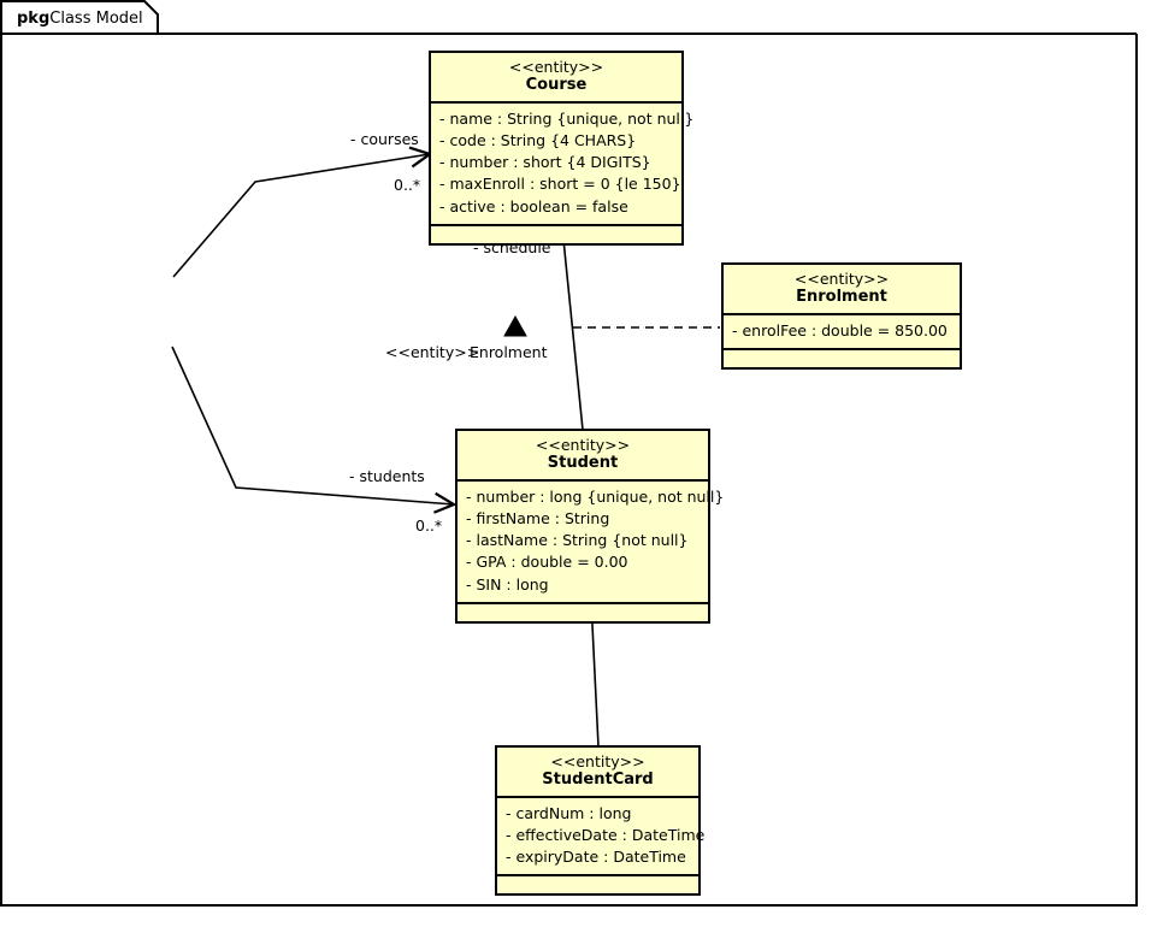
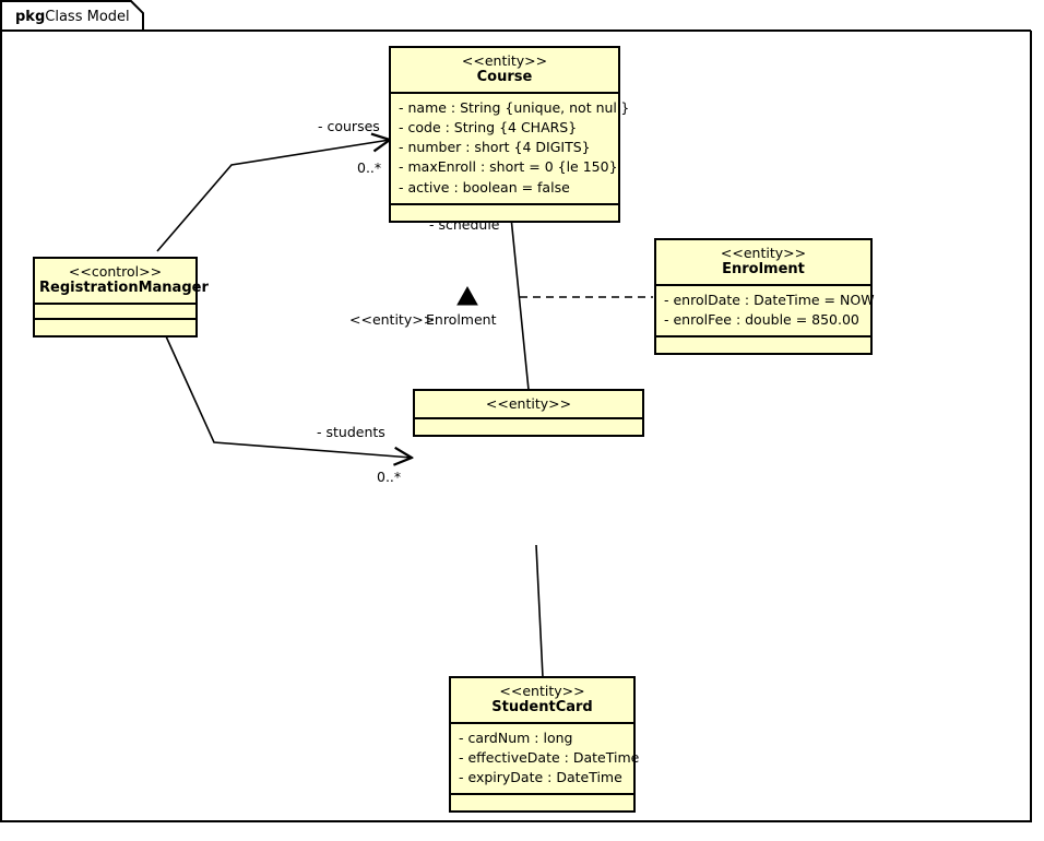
  pkgClass Model
  - courses
  0..*
  - students
  0..*
  - schedule
  <<entity>>
  Enrolment
+ <<control>>
+ RegistrationManager
  <<entity>>
  Course
  - name : String {unique, not null}
  - code : String {4 CHARS}
  - number : short {4 DIGITS}
  - maxEnroll : short = 0 {le 150}
  - active : boolean = false
  <<entity>>
  Enrolment
+ - enrolDate : DateTime = NOW
  - enrolFee : double = 850.00
  <<entity>>
- Student
- - number : long {unique, not null}
- - firstName : String
- - lastName : String {not null}
- - GPA : double = 0.00
- - SIN : long
  <<entity>>
  StudentCard
  - cardNum : long
  - effectiveDate : DateTime
  - expiryDate : DateTime
